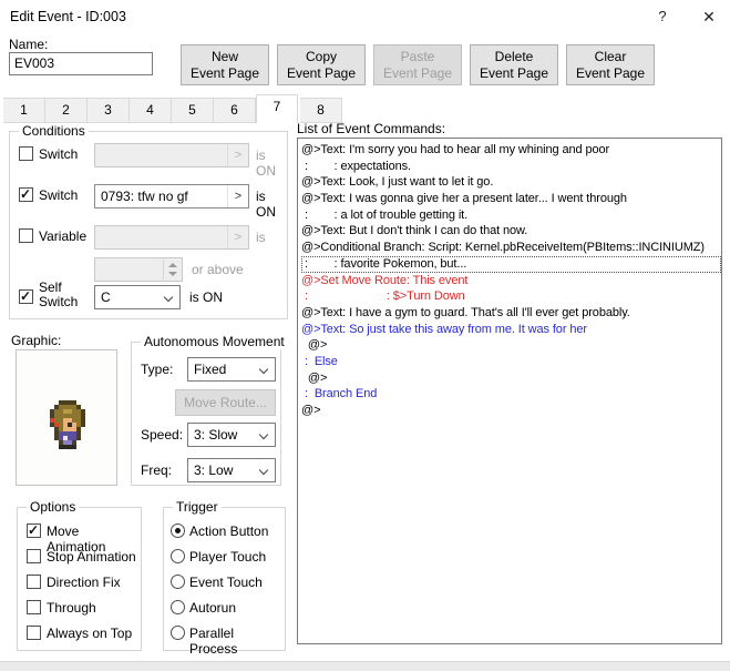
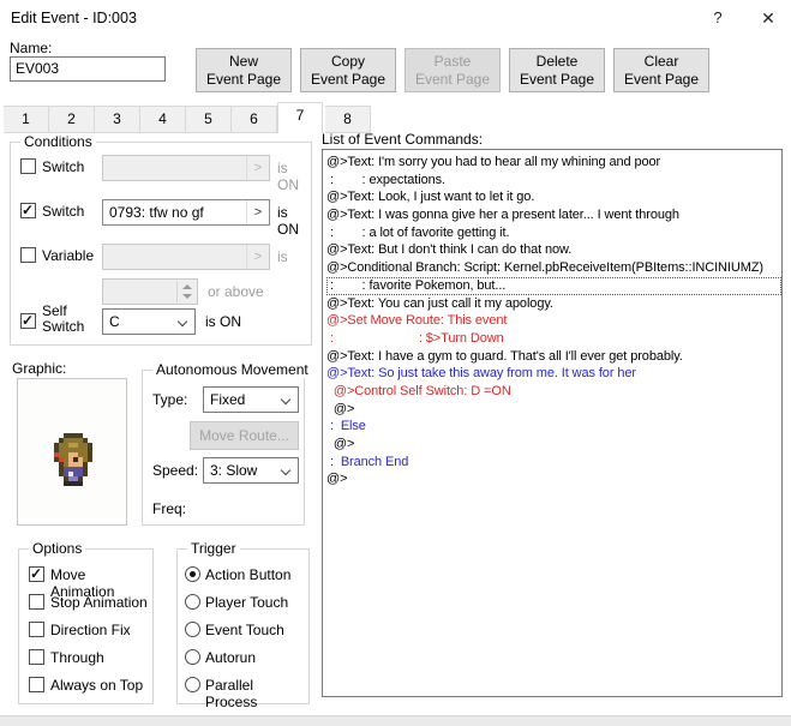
  Edit Event - ID:003
  ?
  ✕
  Name:
  EV003
  New
  Event Page
  Copy
  Event Page
  Paste
  Event Page
  Delete
  Event Page
  Clear
  Event Page
  1
  2
  3
  4
  5
  6
  7
  8
  Conditions
  Switch
  >
  is ON
  Switch
  0793: tfw no gf
  >
  is ON
  Variable
  >
  is
  or above
  Self
  Switch
  C
  is ON
  Graphic:
  Autonomous Movement
  Type:
  Fixed
  Move Route...
  Speed:
  3: Slow
  Freq:
- 3: Low
  Options
  Move Animation
  Stop Animation
  Direction Fix
  Through
  Always on Top
  Trigger
  Action Button
  Player Touch
  Event Touch
  Autorun
  Parallel Process
  List of Event Commands:
  @>Text: I'm sorry you had to hear all my whining and poor
  : : expectations.
  @>Text: Look, I just want to let it go.
  @>Text: I was gonna give her a present later... I went through
- : : a lot of trouble getting it.
+ : : a lot of favorite getting it.
  @>Text: But I don't think I can do that now.
  @>Conditional Branch: Script: Kernel.pbReceiveItem(PBItems::INCINIUMZ)
  : : favorite Pokemon, but...
+ @>Text: You can just call it my apology.
  @>Set Move Route: This event
  : : $>Turn Down
  @>Text: I have a gym to guard. That's all I'll ever get probably.
  @>Text: So just take this away from me. It was for her
+ @>Control Self Switch: D =ON
  @>
  : Else
  @>
  : Branch End
  @>
